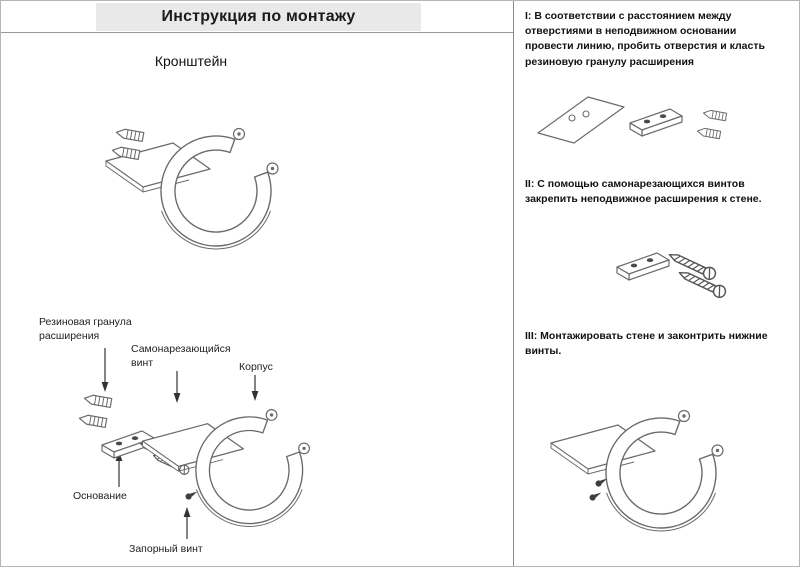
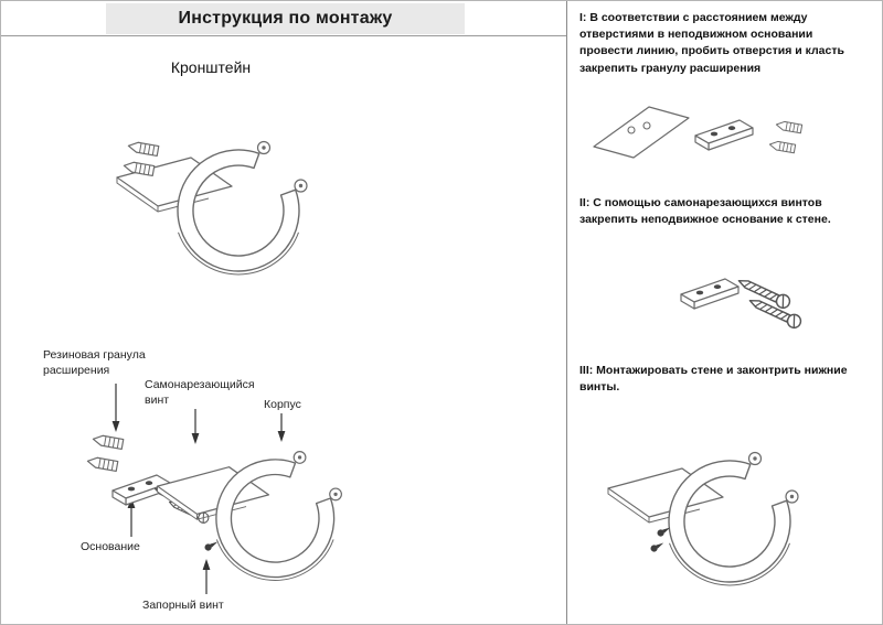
  Инструкция по монтажу
  Кронштейн
  Резиновая гранула расширения
  Самонарезающийся винт
  Корпус
  Основание
  Запорный винт
- I: В соответствии с расстоянием между отверстиями в неподвижном основании провести линию, пробить отверстия и класть резиновую гранулу расширения
+ I: В соответствии с расстоянием между отверстиями в неподвижном основании провести линию, пробить отверстия и класть закрепить гранулу расширения
- II: С помощью самонарезающихся винтов закрепить неподвижное расширения к стене.
+ II: С помощью самонарезающихся винтов закрепить неподвижное основание к стене.
  III: Монтажировать стене и законтрить нижние винты.
